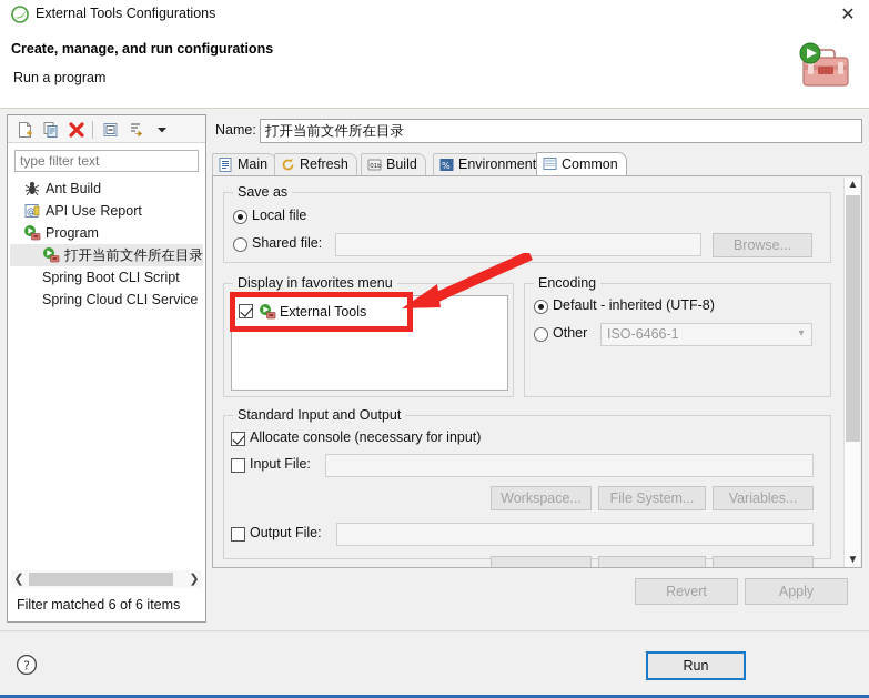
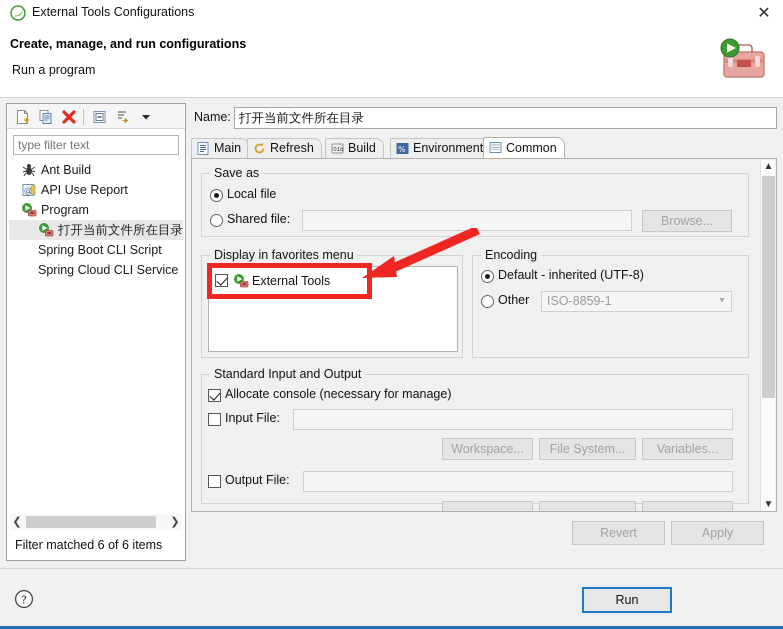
  External Tools Configurations
  ✕
  Create, manage, and run configurations
  Run a program
  type filter text
  Ant Build
  @
  API Use Report
  Program
  打开当前文件所在目录
  Spring Boot CLI Script
  Spring Cloud CLI Service
  ❮
  ❯
  Filter matched 6 of 6 items
  Name:
  打开当前文件所在目录
  Main
  Refresh
  Build
  %
  Environment
  Common
  Save as
  Local file
  Shared file:
  Browse...
  Display in favorites menu
  External Tools
  Encoding
  Default - inherited (UTF-8)
  Other
- ISO-6466-1
+ ISO-8859-1
  ▾
  Standard Input and Output
- Allocate console (necessary for input)
+ Allocate console (necessary for manage)
  Input File:
  Workspace...
  File System...
  Variables...
  Output File:
  ▲
  ▼
  Revert
  Apply
  ?
  Run
